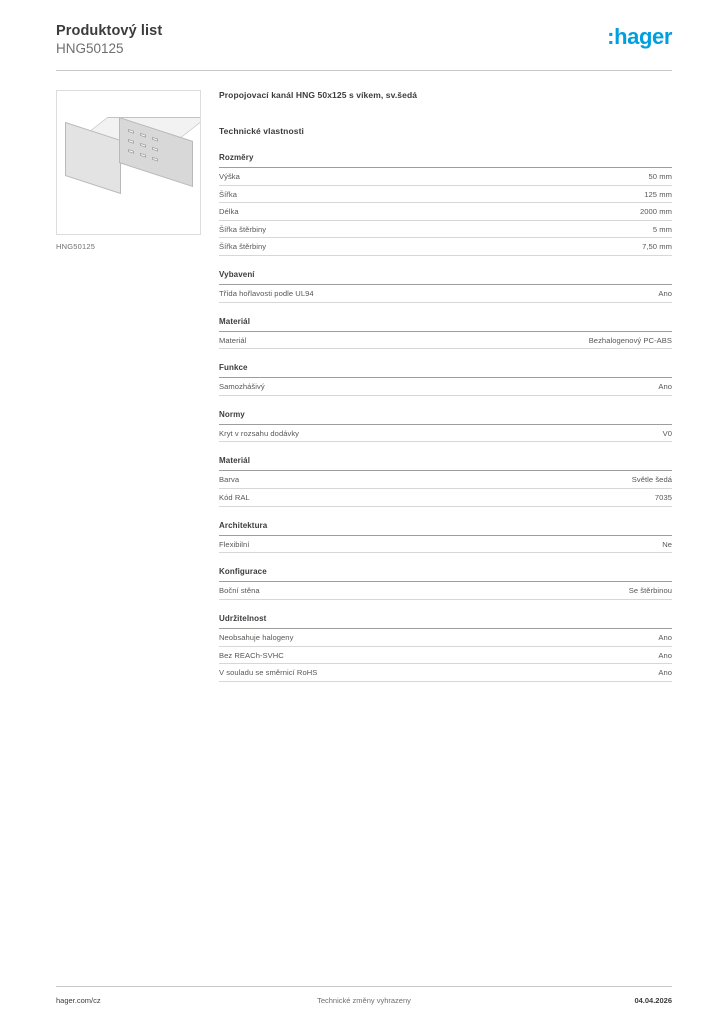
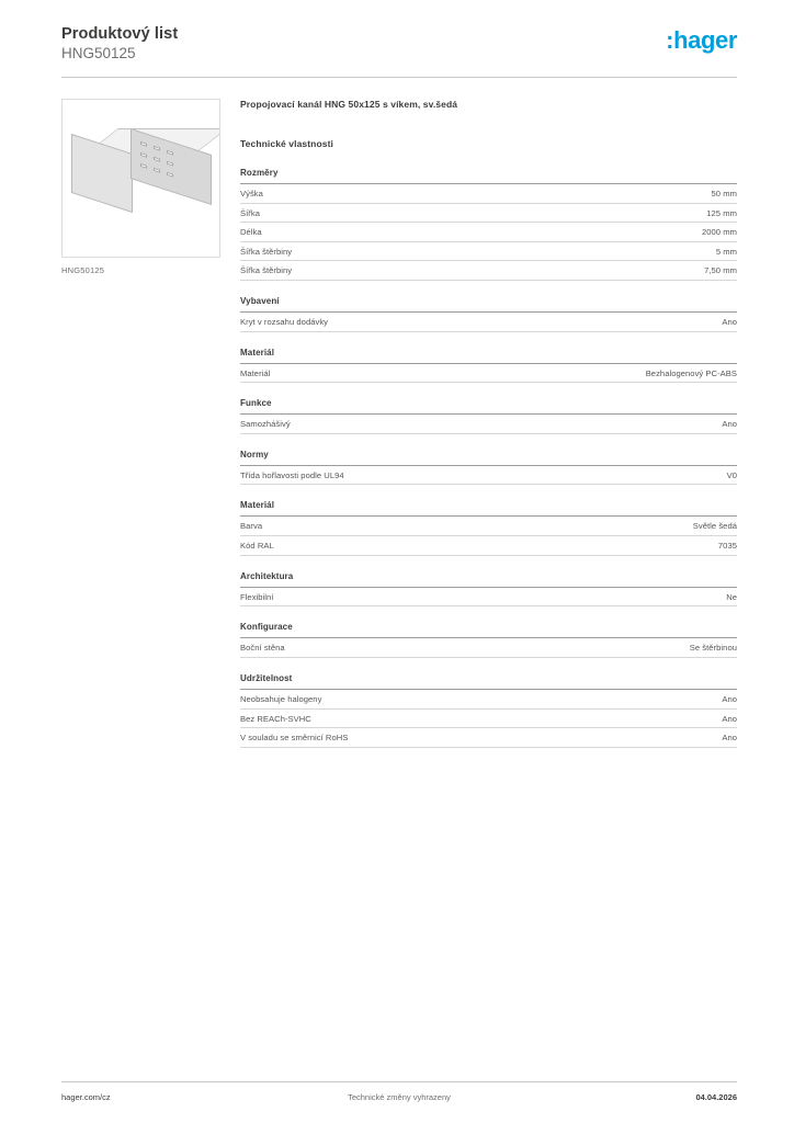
  Produktový list
  HNG50125
  :hager
  HNG50125
  Propojovací kanál HNG 50x125 s víkem, sv.šedá
  Technické vlastnosti
  Rozměry
  Výška
  50 mm
  Šířka
  125 mm
  Délka
  2000 mm
  Šířka štěrbiny
  5 mm
  Šířka štěrbiny
  7,50 mm
  Vybavení
- Třída hořlavosti podle UL94
+ Kryt v rozsahu dodávky
  Ano
  Materiál
  Materiál
  Bezhalogenový PC-ABS
  Funkce
  Samozhášivý
  Ano
  Normy
- Kryt v rozsahu dodávky
+ Třída hořlavosti podle UL94
  V0
  Materiál
  Barva
  Světle šedá
  Kód RAL
  7035
  Architektura
  Flexibilní
  Ne
  Konfigurace
  Boční stěna
  Se štěrbinou
  Udržitelnost
  Neobsahuje halogeny
  Ano
  Bez REACh-SVHC
  Ano
  V souladu se směrnicí RoHS
  Ano
  hager.com/cz
  Technické změny vyhrazeny
  04.04.2026
